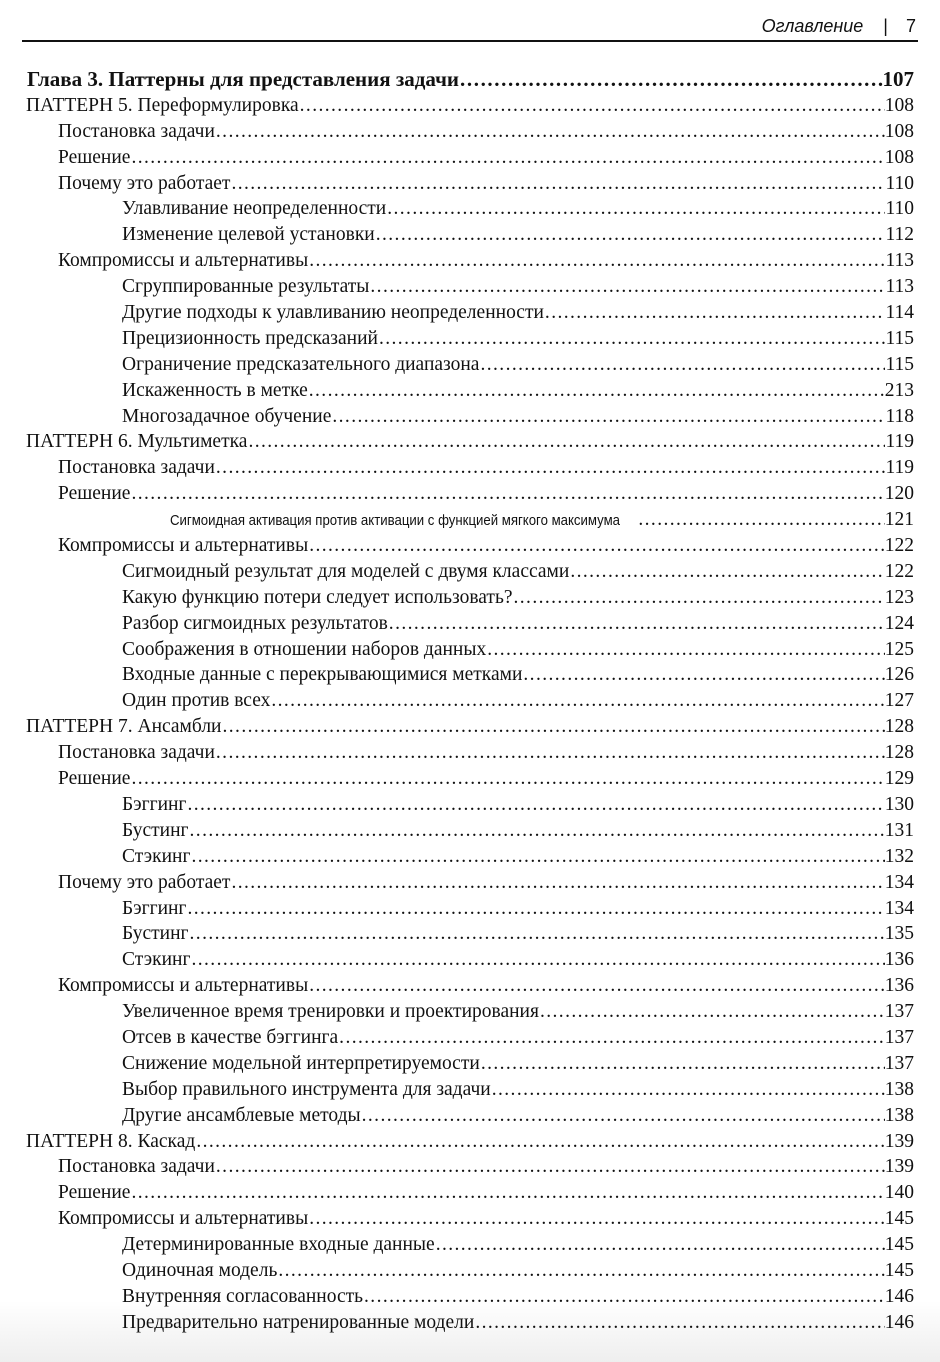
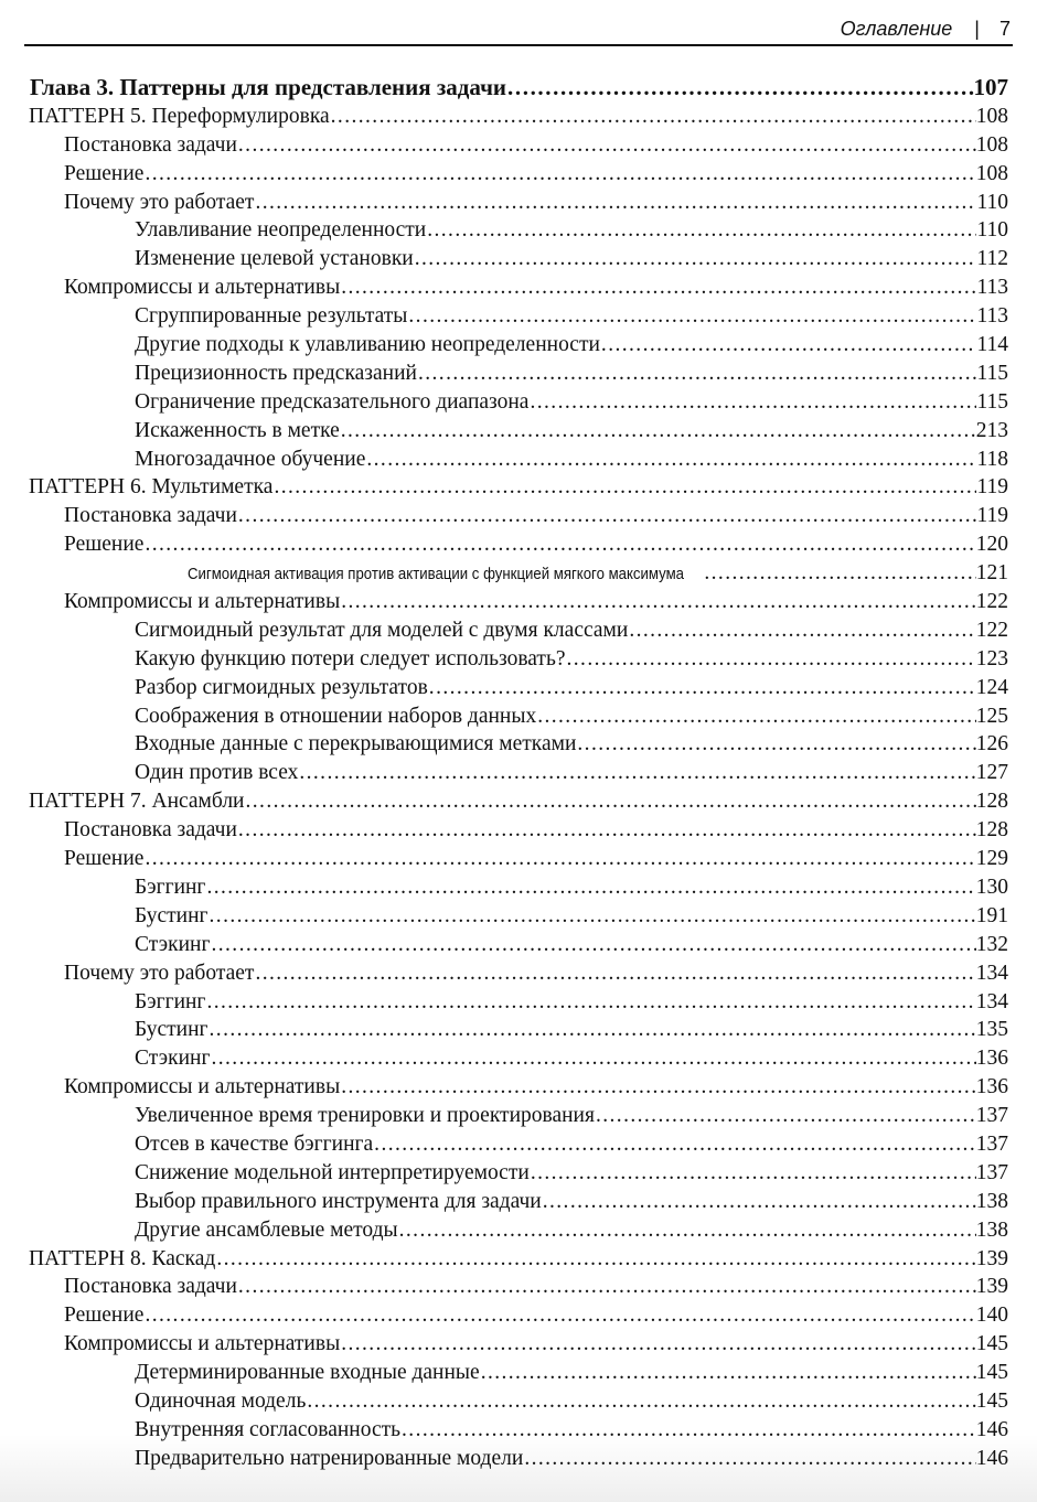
  Оглавление | 7
  Глава 3. Паттерны для представления задачи
  107
  ПАТТЕРН 5. Переформулировка
  108
  Постановка задачи
  108
  Решение
  108
  Почему это работает
  110
  Улавливание неопределенности
  110
  Изменение целевой установки
  112
  Компромиссы и альтернативы
  113
  Сгруппированные результаты
  113
  Другие подходы к улавливанию неопределенности
  114
  Прецизионность предсказаний
  115
  Ограничение предсказательного диапазона
  115
  Искаженность в метке
  213
  Многозадачное обучение
  118
  ПАТТЕРН 6. Мультиметка
  119
  Постановка задачи
  119
  Решение
  120
  Сигмоидная активация против активации с функцией мягкого максимума
  121
  Компромиссы и альтернативы
  122
  Сигмоидный результат для моделей с двумя классами
  122
  Какую функцию потери следует использовать?
  123
  Разбор сигмоидных результатов
  124
  Соображения в отношении наборов данных
  125
  Входные данные с перекрывающимися метками
  126
  Один против всех
  127
  ПАТТЕРН 7. Ансамбли
  128
  Постановка задачи
  128
  Решение
  129
  Бэггинг
  130
  Бустинг
- 131
+ 191
  Стэкинг
  132
  Почему это работает
  134
  Бэггинг
  134
  Бустинг
  135
  Стэкинг
  136
  Компромиссы и альтернативы
  136
  Увеличенное время тренировки и проектирования
  137
  Отсев в качестве бэггинга
  137
  Снижение модельной интерпретируемости
  137
  Выбор правильного инструмента для задачи
  138
  Другие ансамблевые методы
  138
  ПАТТЕРН 8. Каскад
  139
  Постановка задачи
  139
  Решение
  140
  Компромиссы и альтернативы
  145
  Детерминированные входные данные
  145
  Одиночная модель
  145
  Внутренняя согласованность
  146
  Предварительно натренированные модели
  146
